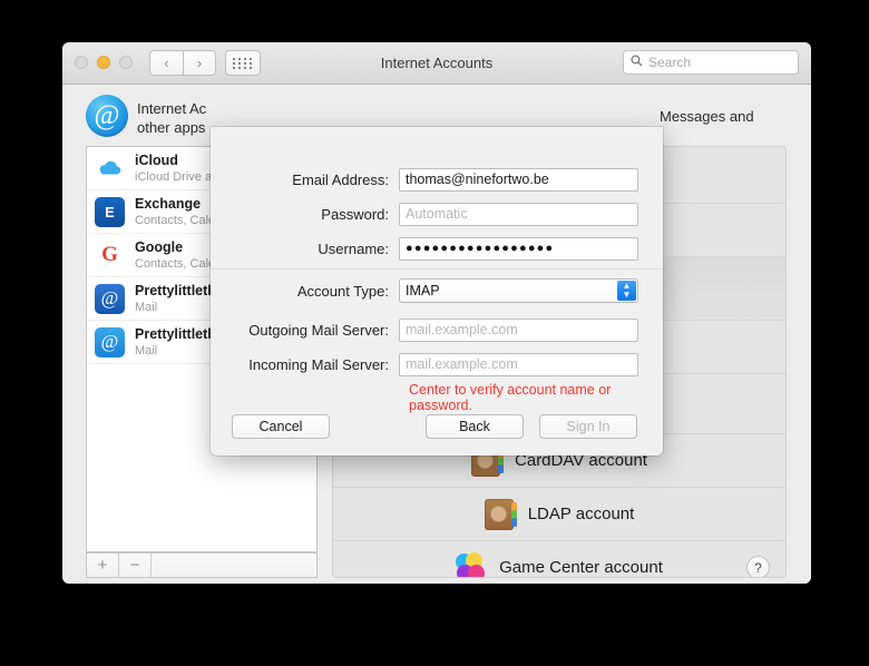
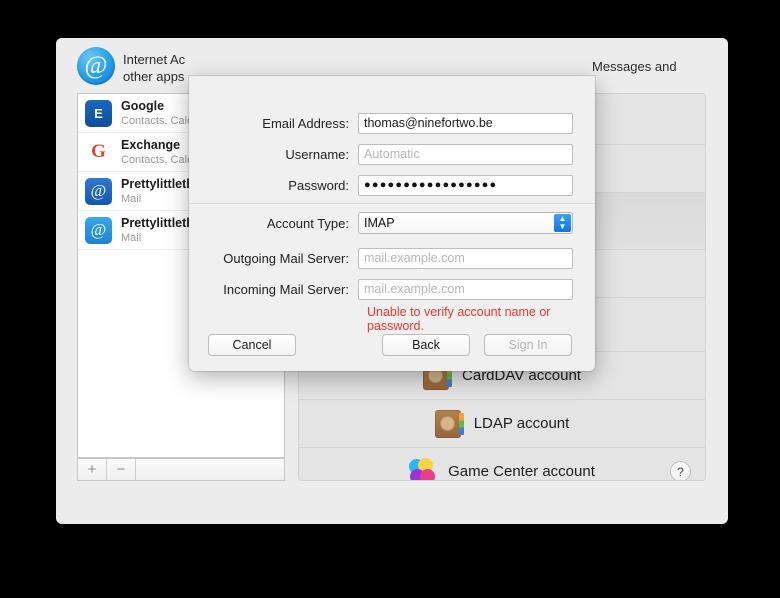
- ‹
- ›
- Internet Accounts
- Search
  @
  Internet Ac
  other apps
  Messages and
- iCloud
- iCloud Drive a
  E
- Exchange
+ Google
  Contacts, Cal
  G
- Google
+ Exchange
  Contacts, Cal
  @
  Prettylittlet
  Mail
  @
  Prettylittlet
  Mail
  +
  −
  CardDAV account
  LDAP account
  Game Center account
  ?
  Email Address:
  thomas@ninefortwo.be
- Password:
+ Username:
  Automatic
- Username:
+ Password:
  ●●●●●●●●●●●●●●●●●
  Account Type:
  IMAP
  ▲
  ▼
  Outgoing Mail Server:
  mail.example.com
  Incoming Mail Server:
  mail.example.com
- Center to verify account name or password.
+ Unable to verify account name or password.
  Cancel
  Back
  Sign In
